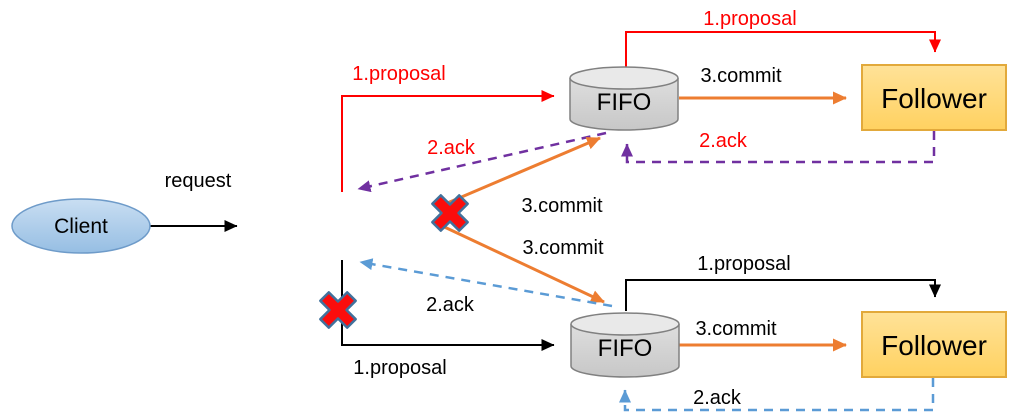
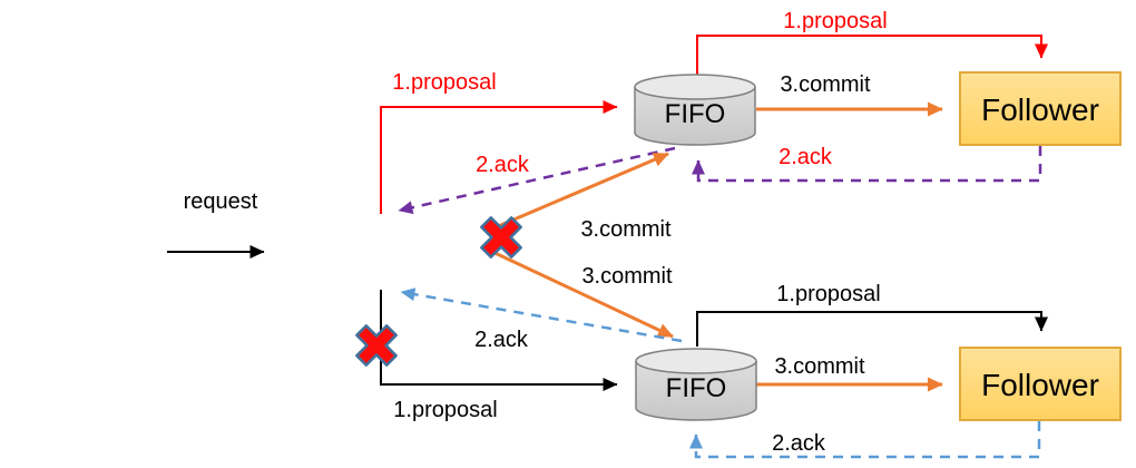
- Client
  FIFO
  Follower
  FIFO
  Follower
  request
  1.proposal
  1.proposal
  2.ack
  2.ack
  3.commit
  3.commit
  3.commit
  2.ack
  1.proposal
  1.proposal
  3.commit
  2.ack
